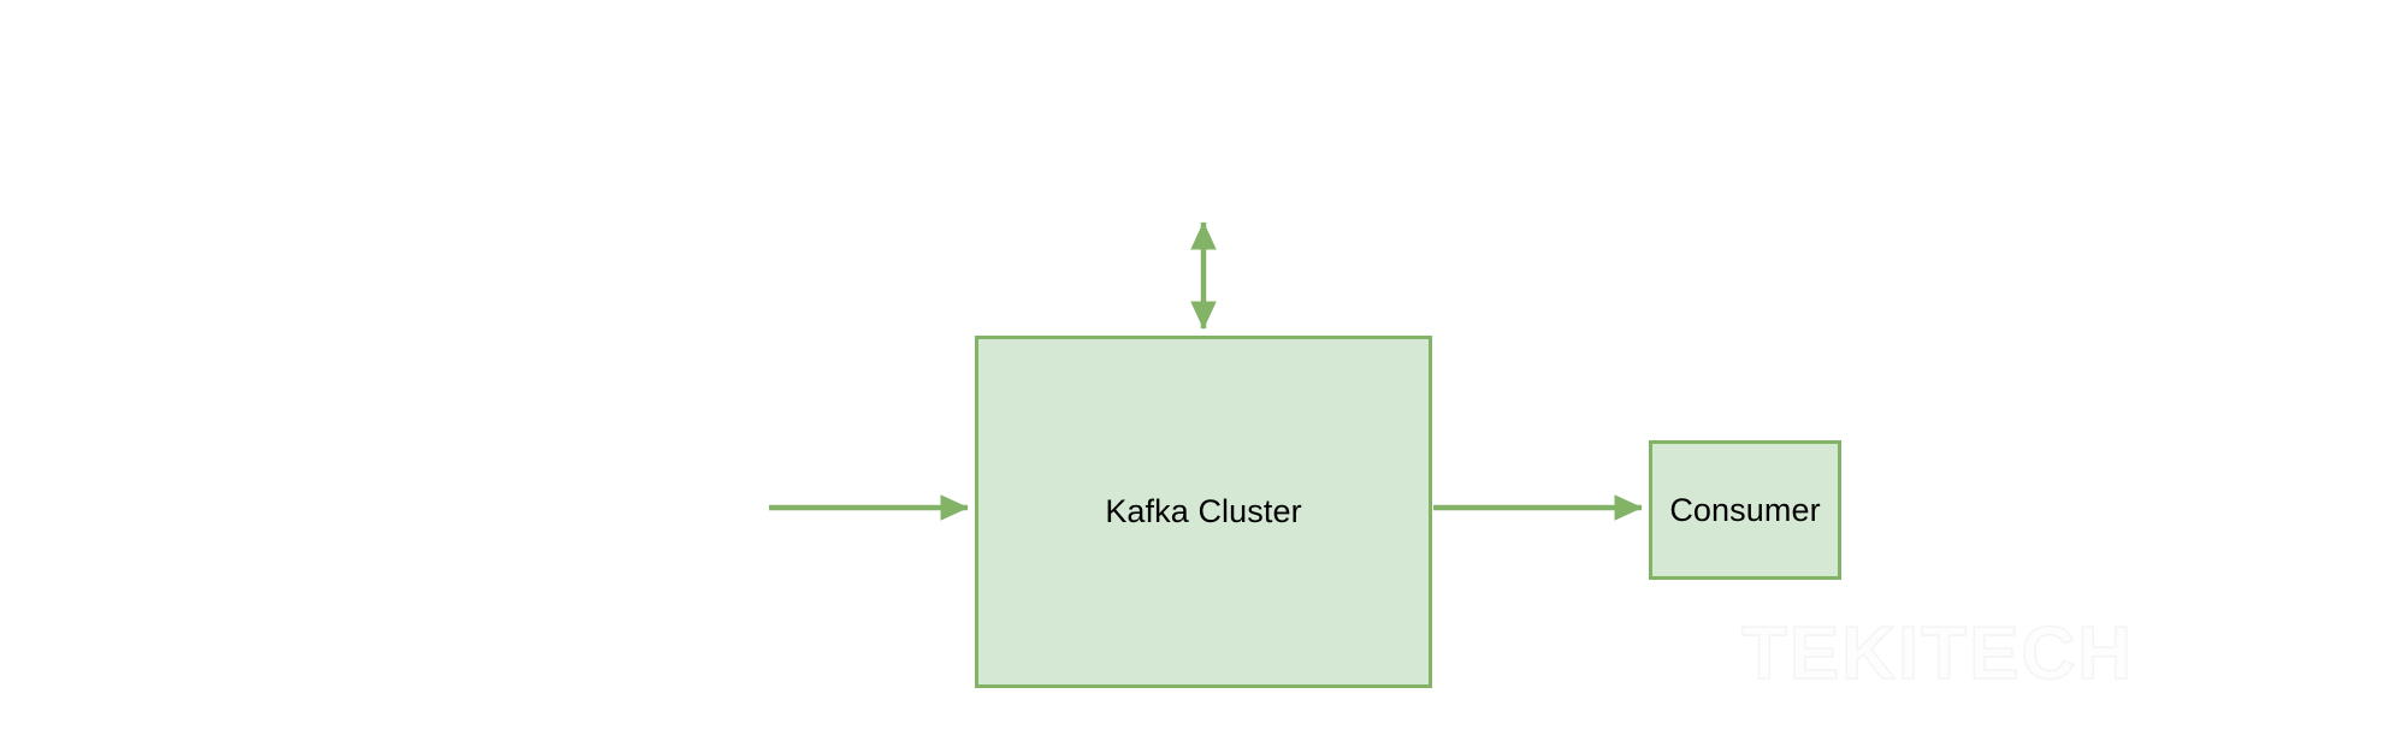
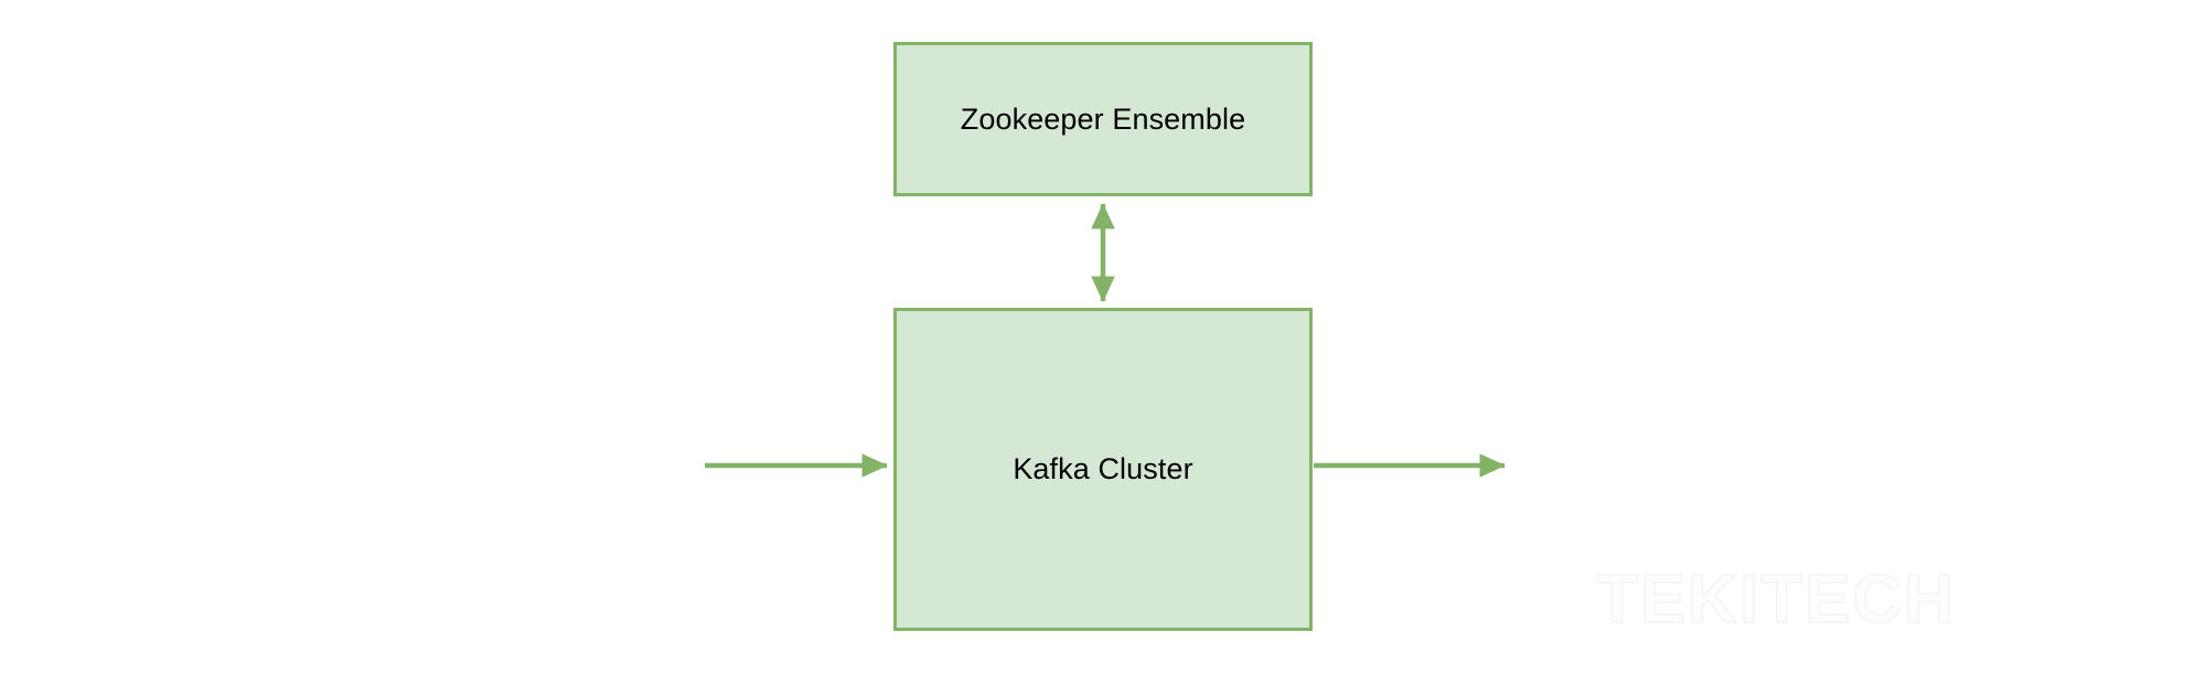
+ Zookeeper Ensemble
  Kafka Cluster
- Consumer
